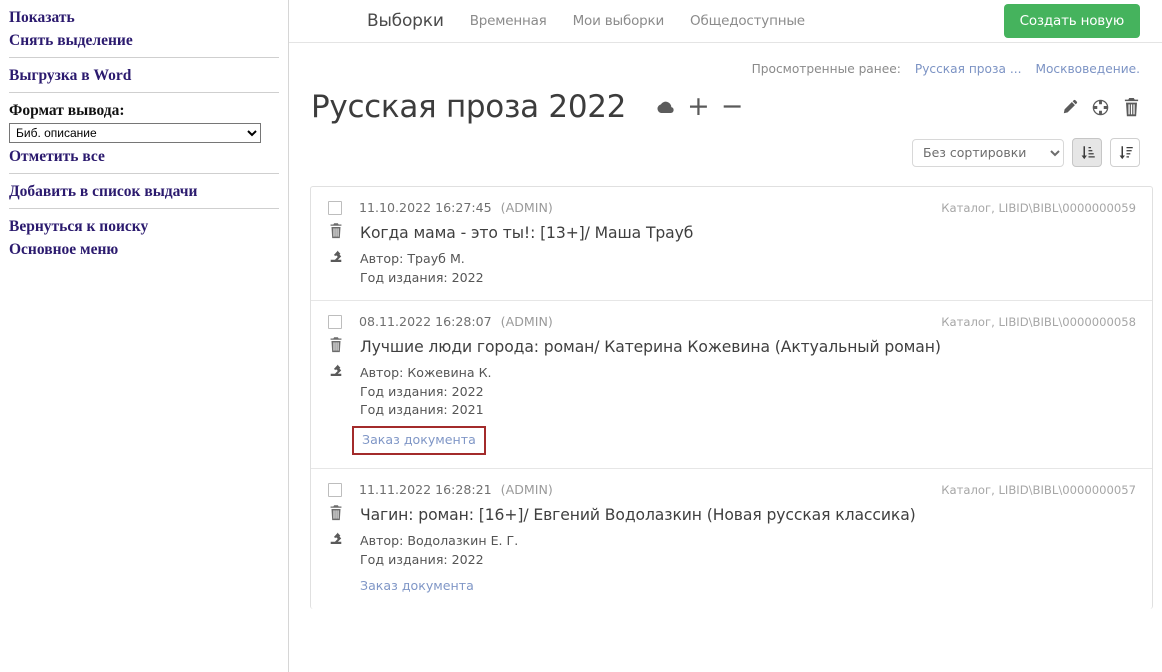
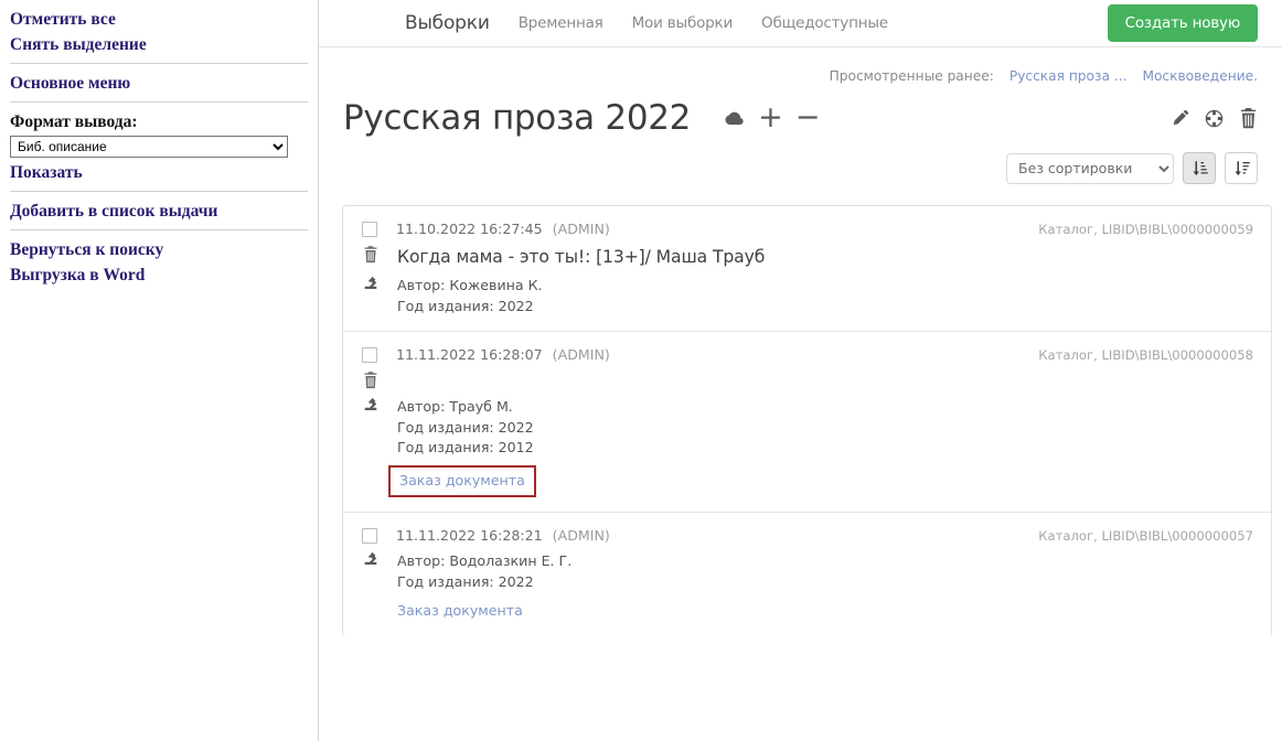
- Показать
+ Отметить все
  Снять выделение
- Выгрузка в Word
+ Основное меню
  Формат вывода:
  Биб. описание
- Отметить все
+ Показать
  Добавить в список выдачи
  Вернуться к поиску
- Основное меню
+ Выгрузка в Word
  Выборки
  Временная
  Мои выборки
  Общедоступные
  Создать новую
  Просмотренные ранее:
  Русская проза ...
  Москвоведение.
  Русская проза 2022
  +
  −
  Без сортировки
  11.10.2022 16:27:45
  (ADMIN)
  Каталог, LIBID\BIBL\0000000059
  Когда мама - это ты!: [13+]/ Маша Трауб
- Автор: Трауб М.
+ Автор: Кожевина К.
  Год издания: 2022
- 08.11.2022 16:28:07
+ 11.11.2022 16:28:07
  (ADMIN)
  Каталог, LIBID\BIBL\0000000058
- Лучшие люди города: роман/ Катерина Кожевина (Актуальный роман)
- Автор: Кожевина К.
+ Автор: Трауб М.
  Год издания: 2022
- Год издания: 2021
+ Год издания: 2012
  Заказ документа
  11.11.2022 16:28:21
  (ADMIN)
  Каталог, LIBID\BIBL\0000000057
- Чагин: роман: [16+]/ Евгений Водолазкин (Новая русская классика)
  Автор: Водолазкин Е. Г.
  Год издания: 2022
  Заказ документа
